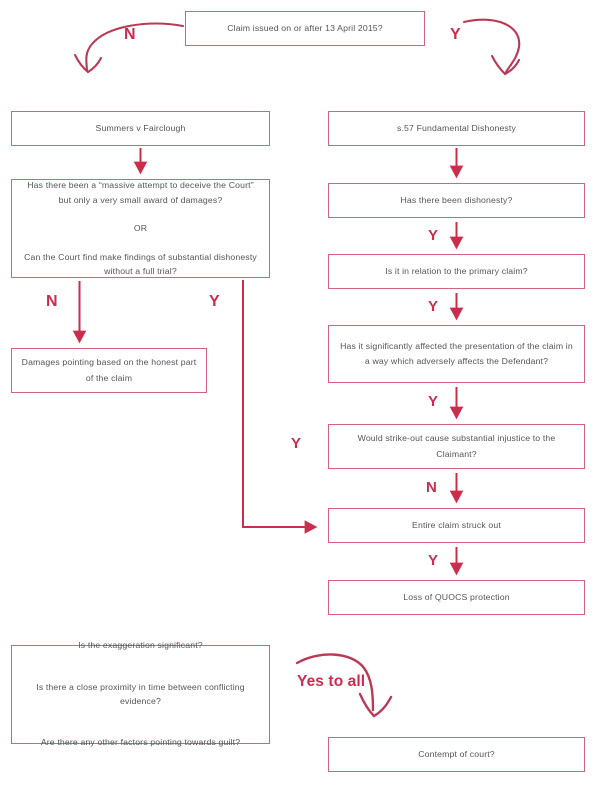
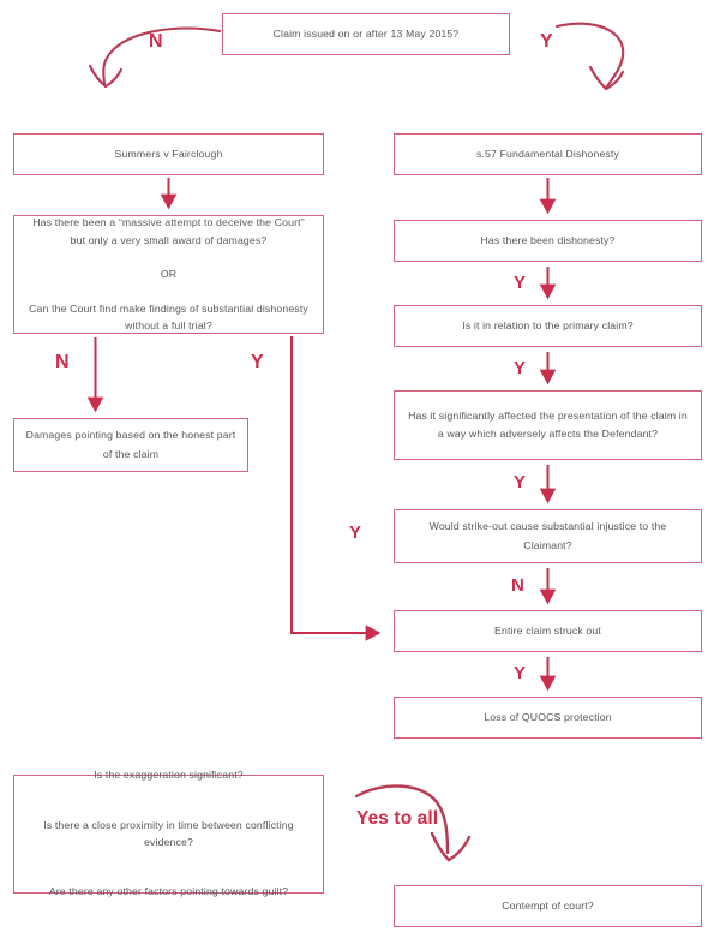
- Claim issued on or after 13 April 2015?
+ Claim issued on or after 13 May 2015?
  Summers v Fairclough
  s.57 Fundamental Dishonesty
  Has there been a “massive attempt to deceive the Court” but only a very small award of damages?
  OR
  Can the Court find make findings of substantial dishonesty without a full trial?
  Damages pointing based on the honest part of the claim
  Has there been dishonesty?
  Is it in relation to the primary claim?
  Has it significantly affected the presentation of the claim in a way which adversely affects the Defendant?
  Would strike-out cause substantial injustice to the Claimant?
  Entire claim struck out
  Loss of QUOCS protection
  Is the exaggeration significant?
  Is there a close proximity in time between conflicting evidence?
  Are there any other factors pointing towards guilt?
  Contempt of court?
  N
  Y
  N
  Y
  Y
  Y
  Y
  N
  Y
  Y
  Yes to all
